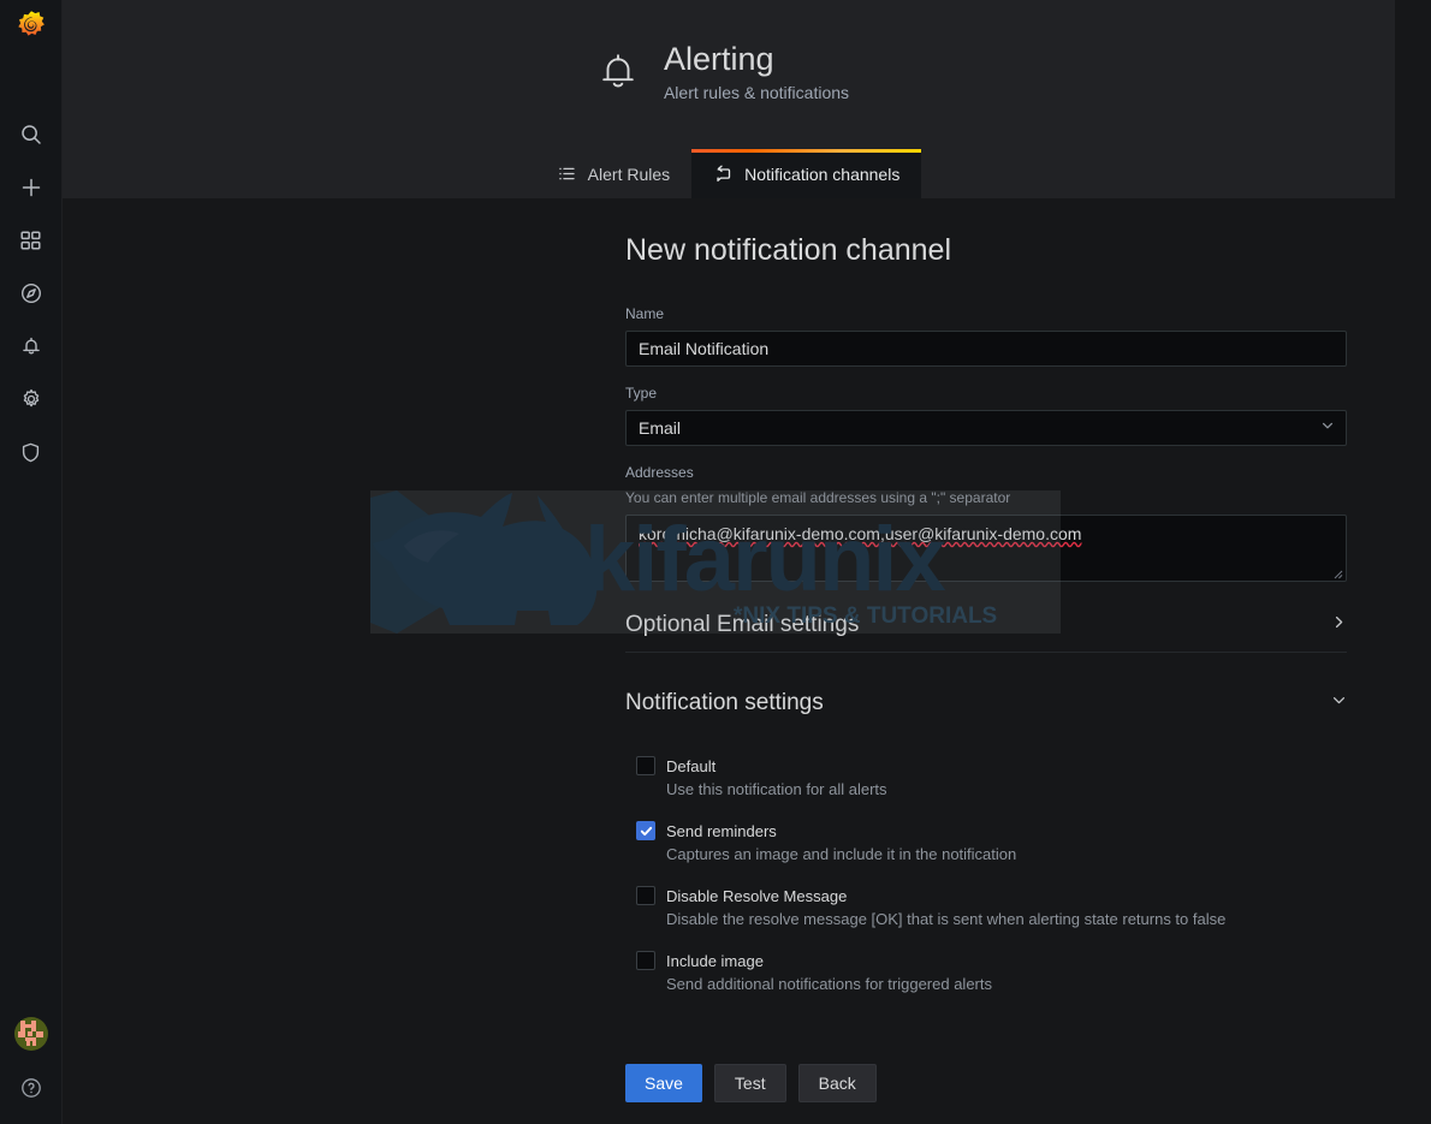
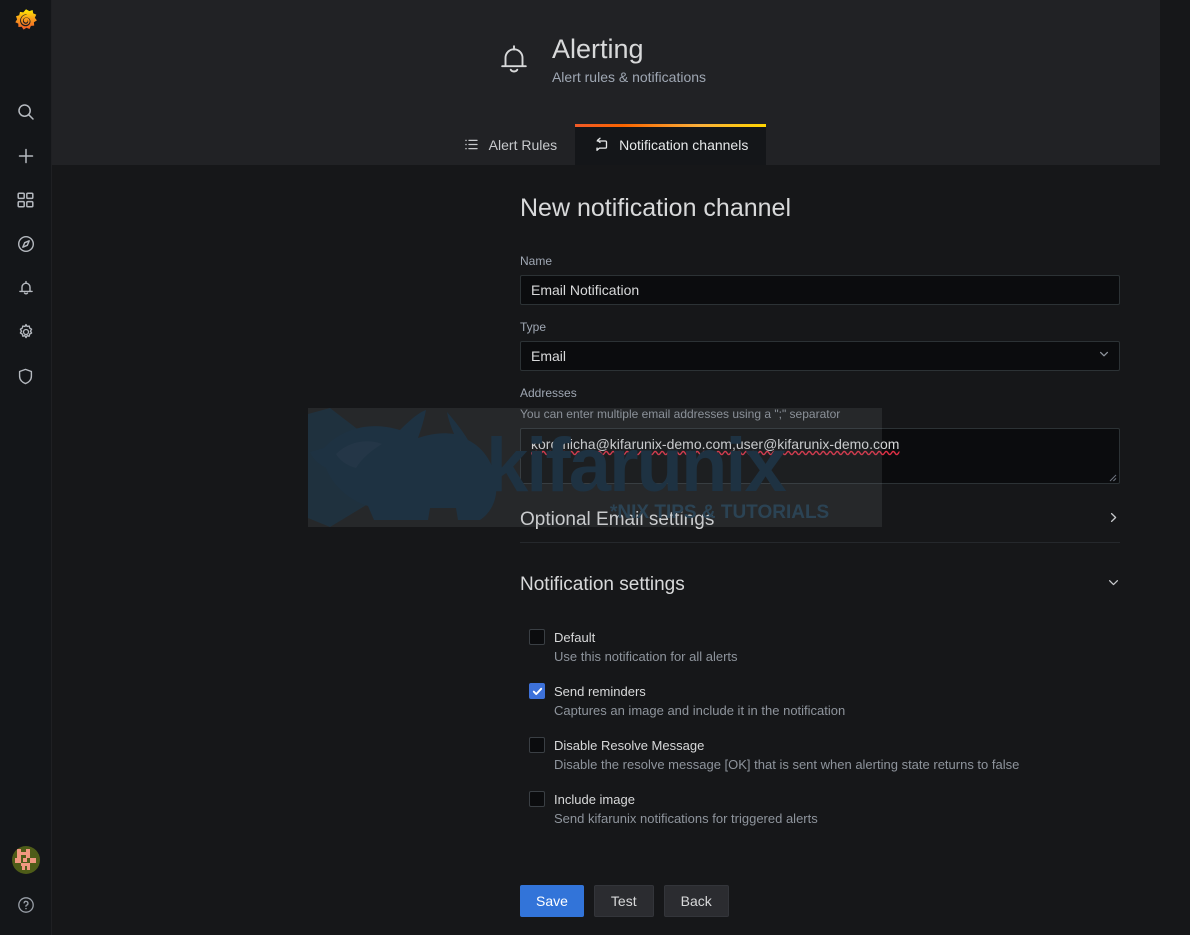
  Alerting
  Alert rules & notifications
  Alert Rules
  Notification channels
  New notification channel
  Name
  Email Notification
  Type
  Email
  Addresses
  You can enter multiple email addresses using a ";" separator
  koromicha@kifarunix-demo.com;user@kifarunix-demo.com
  Optional Email settings
  Notification settings
  Default
  Use this notification for all alerts
  Send reminders
  Captures an image and include it in the notification
  Disable Resolve Message
  Disable the resolve message [OK] that is sent when alerting state returns to false
  Include image
- Send additional notifications for triggered alerts
+ Send kifarunix notifications for triggered alerts
  Save
  Test
  Back
  kifarunix
  *NIX TIPS & TUTORIALS
